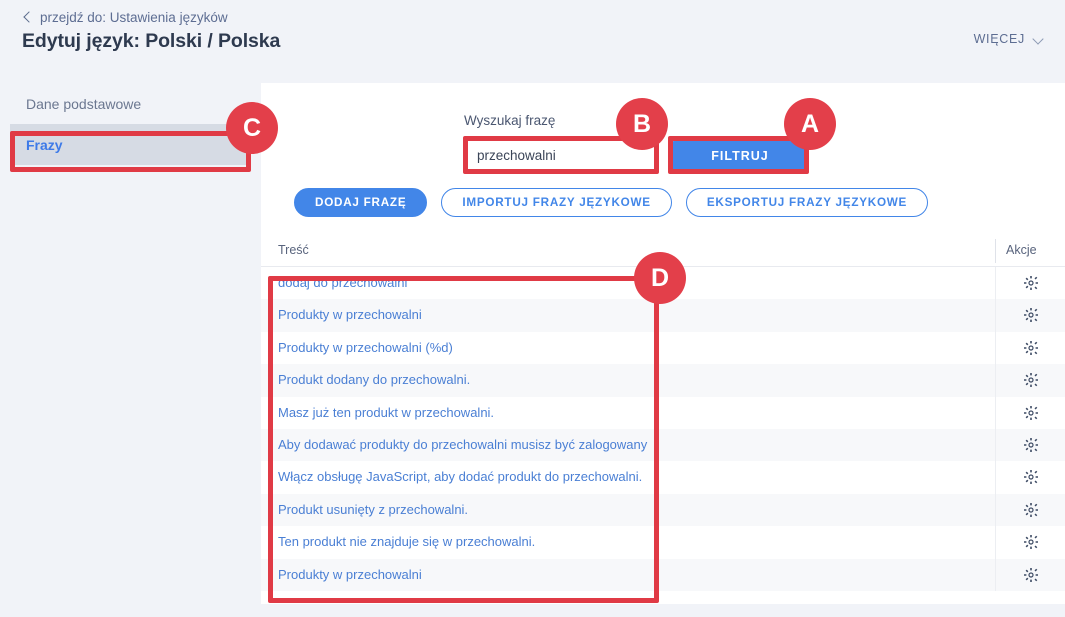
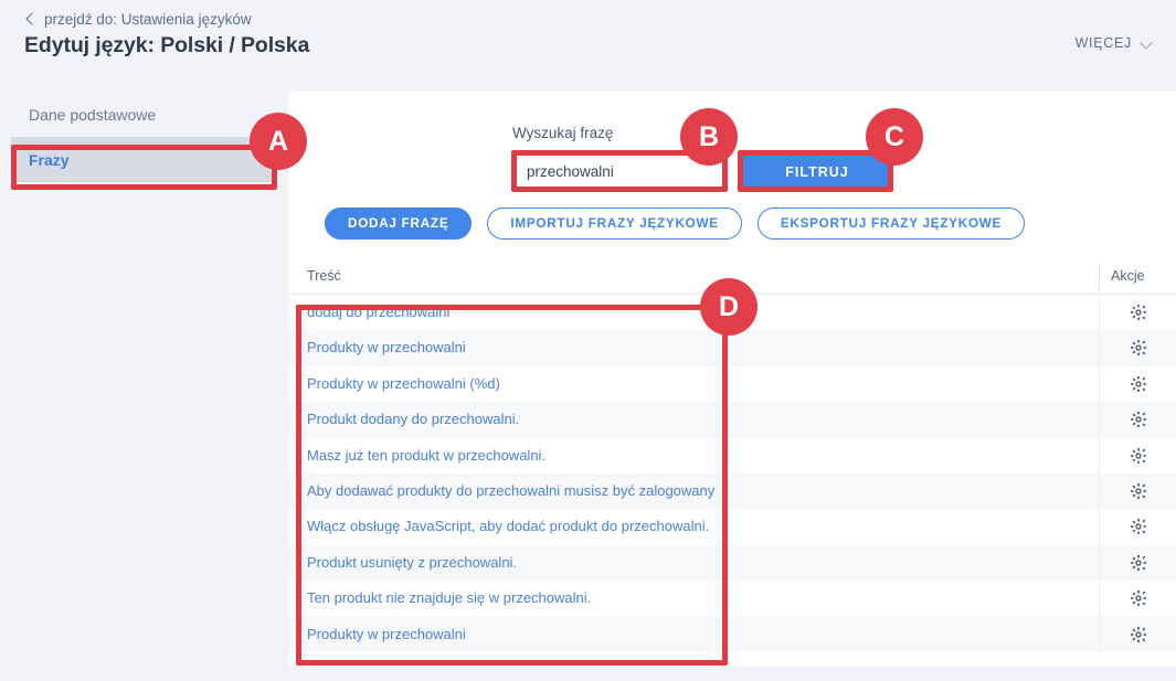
  przejdź do: Ustawienia języków
  Edytuj język: Polski / Polska
  WIĘCEJ
  Dane podstawowe
  Frazy
  Wyszukaj frazę
  przechowalni
  FILTRUJ
  DODAJ FRAZĘ
  IMPORTUJ FRAZY JĘZYKOWE
  EKSPORTUJ FRAZY JĘZYKOWE
  Treść
  Akcje
  dodaj do przechowalni
  Produkty w przechowalni
  Produkty w przechowalni (%d)
  Produkt dodany do przechowalni.
  Masz już ten produkt w przechowalni.
  Aby dodawać produkty do przechowalni musisz być zalogowany
  Włącz obsługę JavaScript, aby dodać produkt do przechowalni.
  Produkt usunięty z przechowalni.
  Ten produkt nie znajduje się w przechowalni.
  Produkty w przechowalni
- C
+ A
  B
- A
+ C
  D
